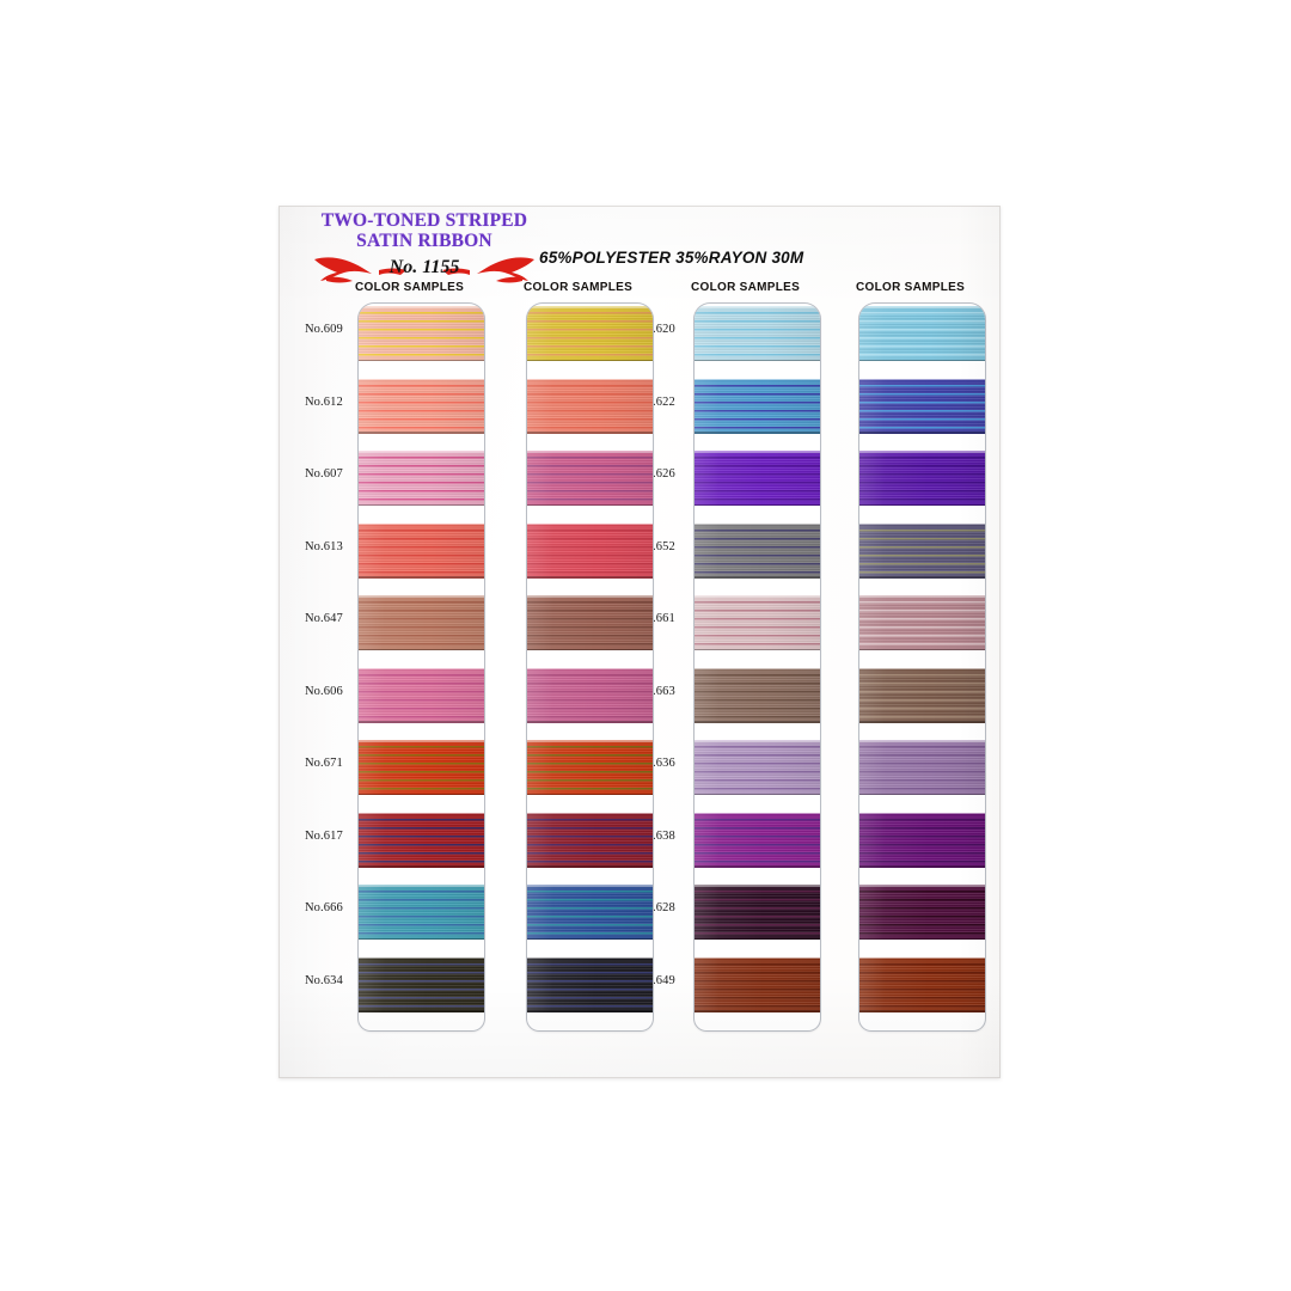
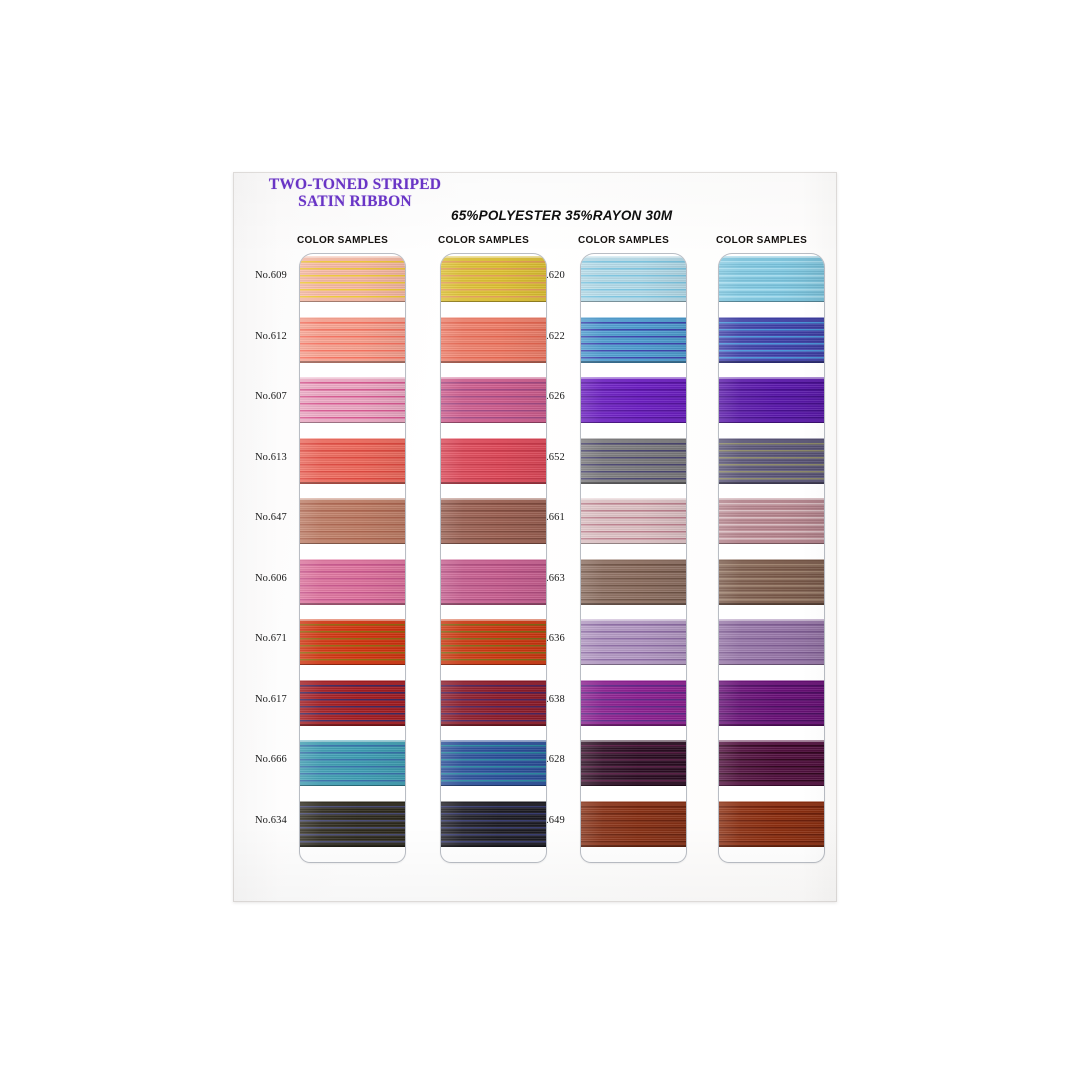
- No. 1155
